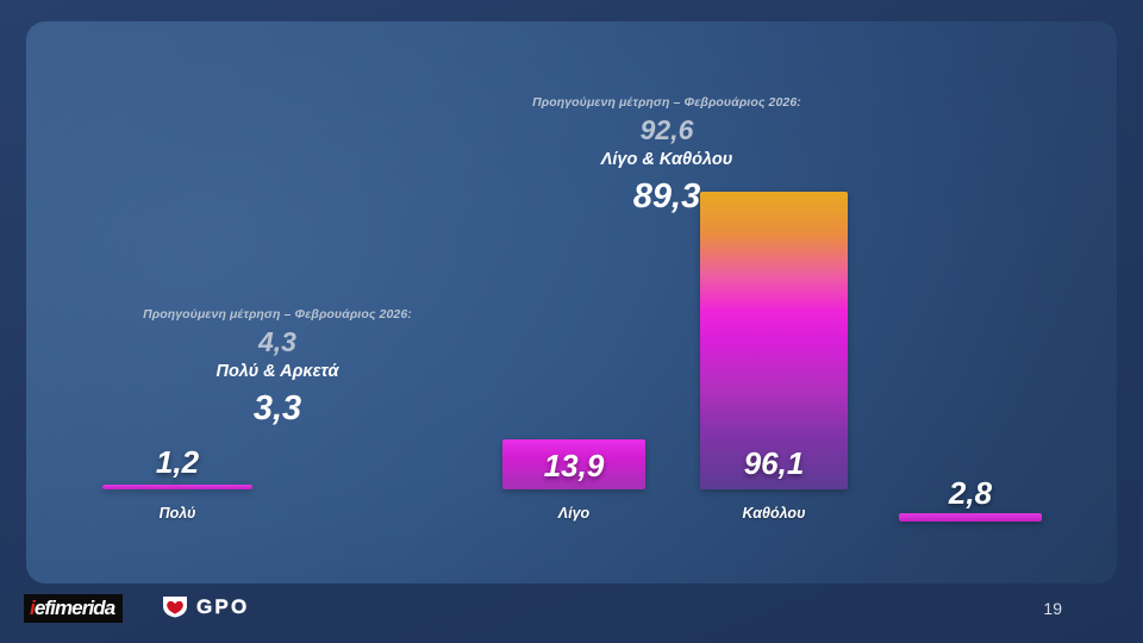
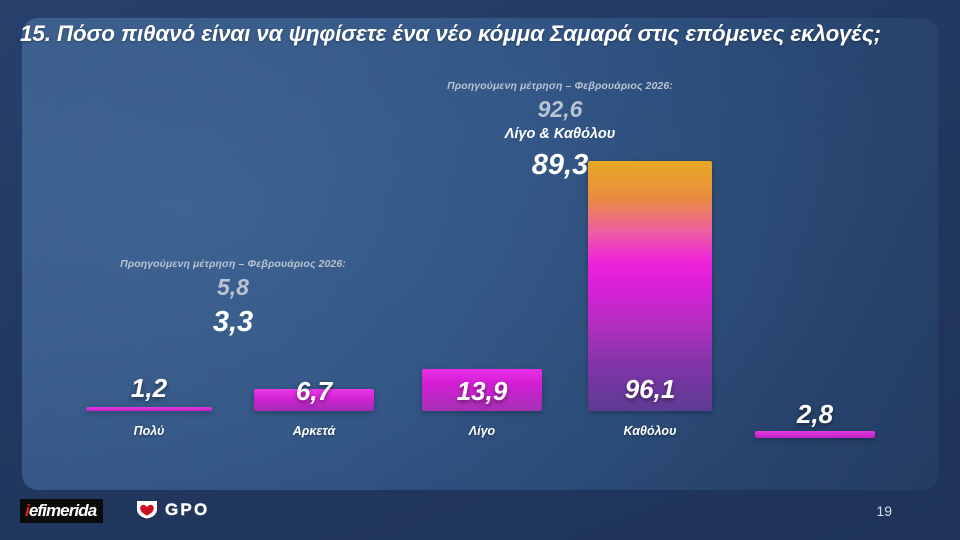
+ 15. Πόσο πιθανό είναι να ψηφίσετε ένα νέο κόμμα Σαμαρά στις επόμενες εκλογές;
  Προηγούμενη μέτρηση – Φεβρουάριος 2026:
  92,6
  Λίγο & Καθόλου
  89,3
  Προηγούμενη μέτρηση – Φεβρουάριος 2026:
- 4,3
+ 5,8
- Πολύ & Αρκετά
  3,3
  1,2
  Πολύ
+ 6,7
+ Αρκετά
  13,9
  Λίγο
  96,1
  Καθόλου
  2,8
  iefimerida
  GPO
  19
